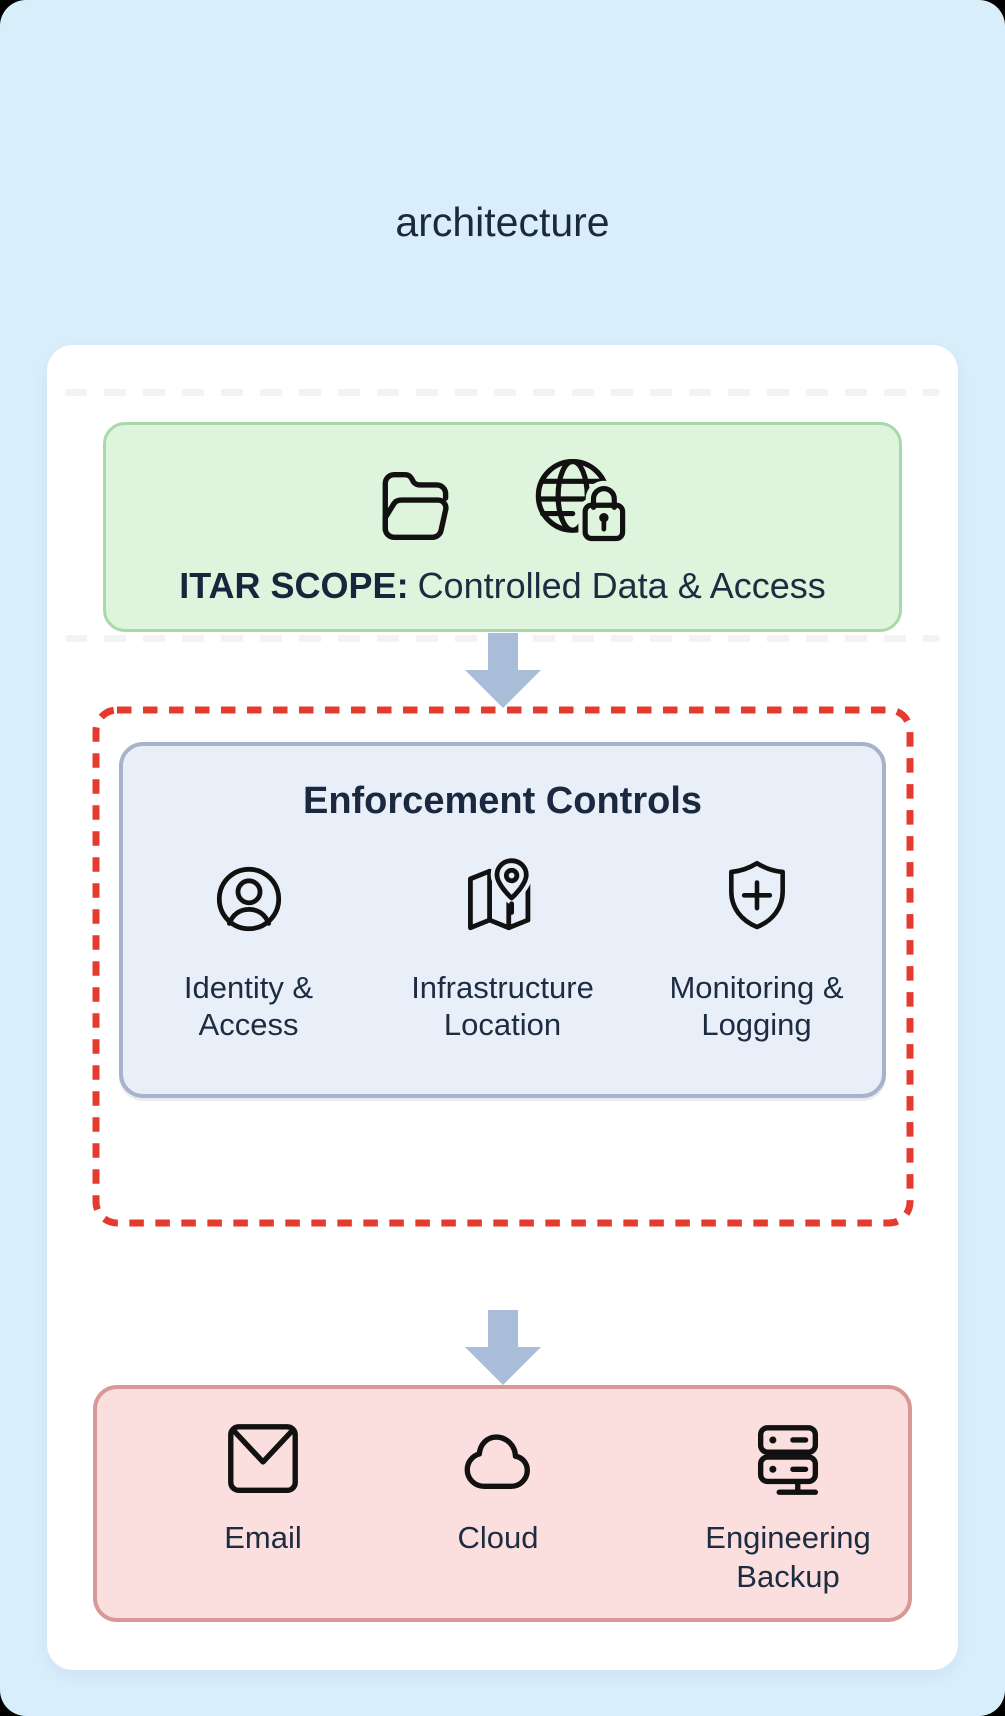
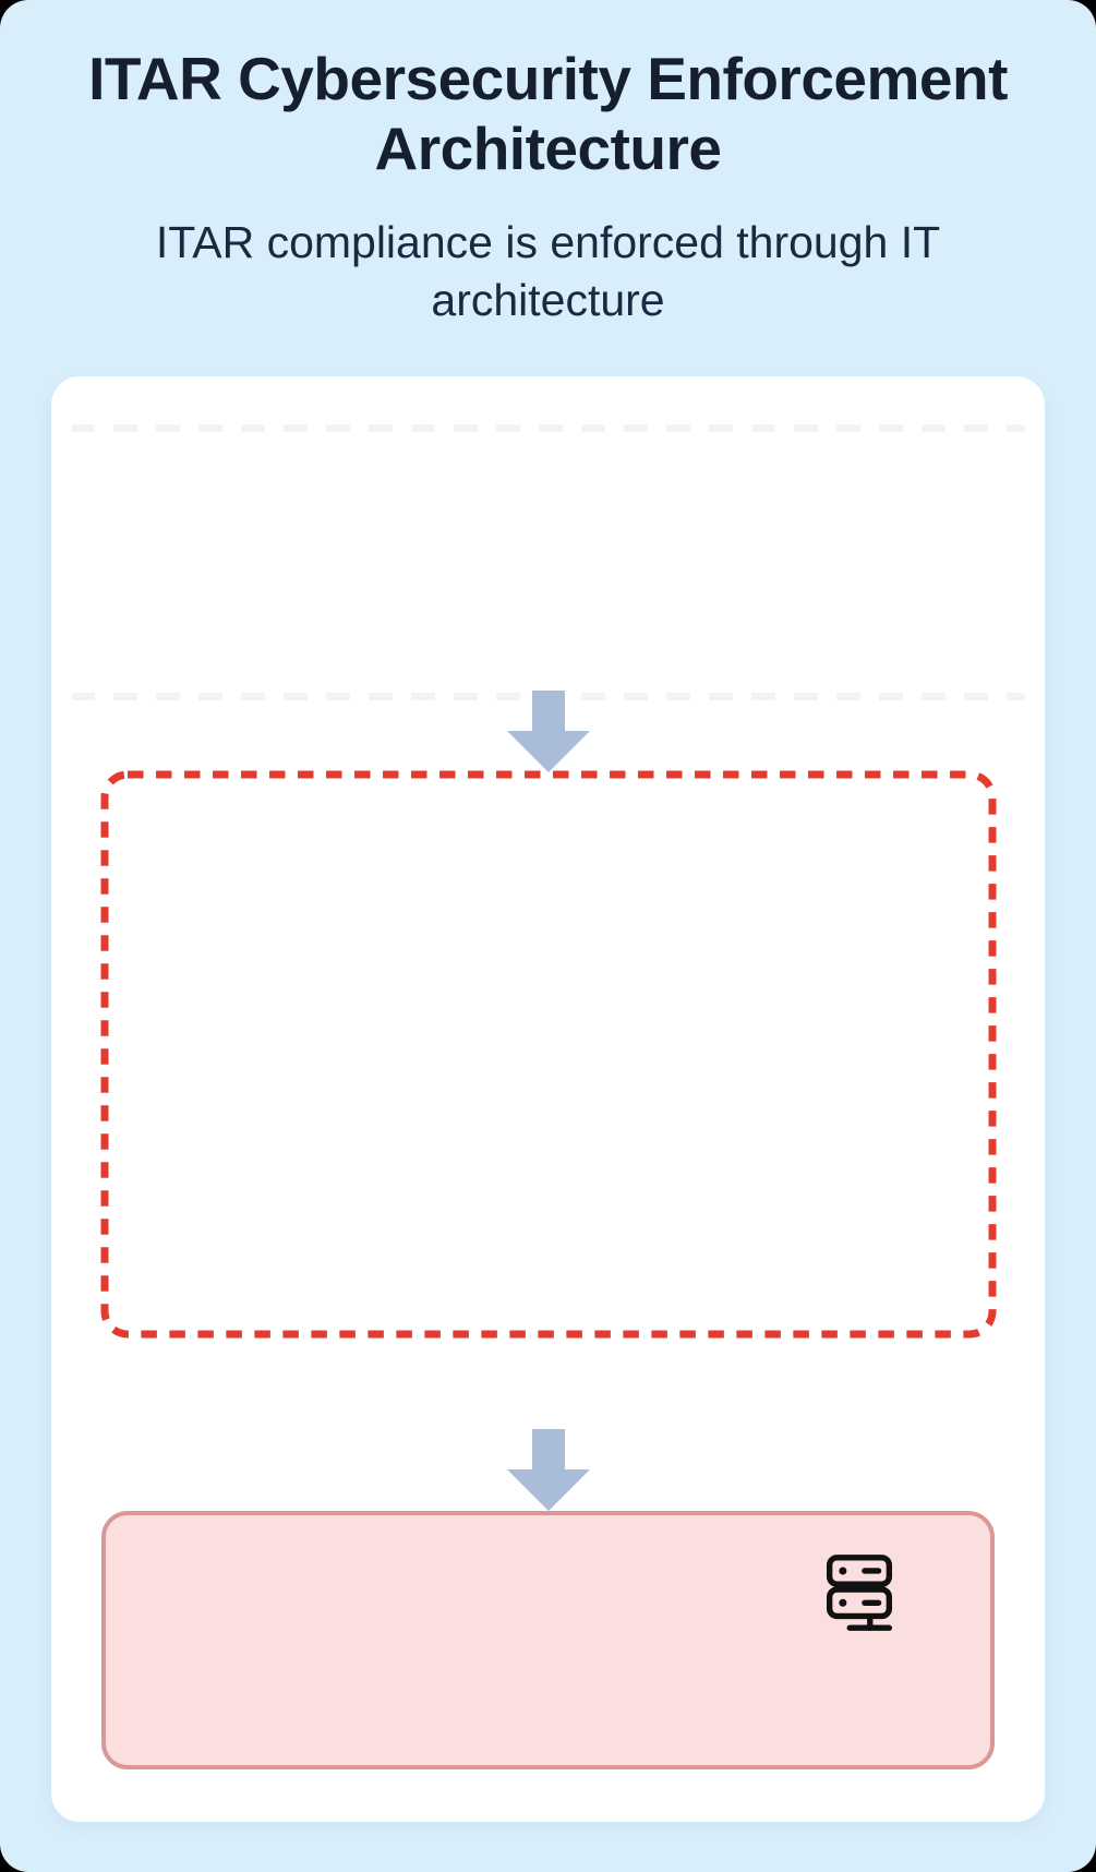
+ ITAR Cybersecurity Enforcement
+ Architecture
+ ITAR compliance is enforced through IT
  architecture
- ITAR SCOPE: Controlled Data & Access
- Enforcement Controls
- Identity & Access
- Infrastructure Location
- Monitoring & Logging
- Email
- Cloud
- Engineering Backup
